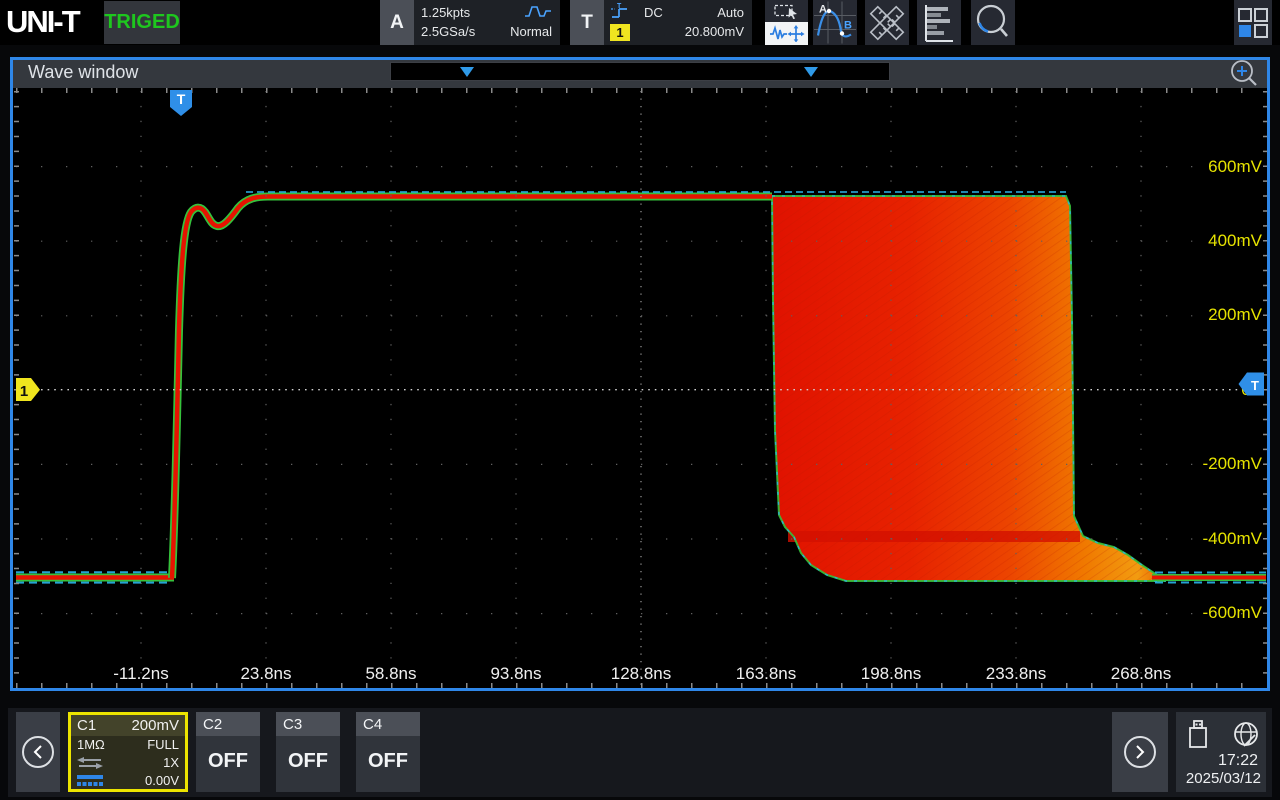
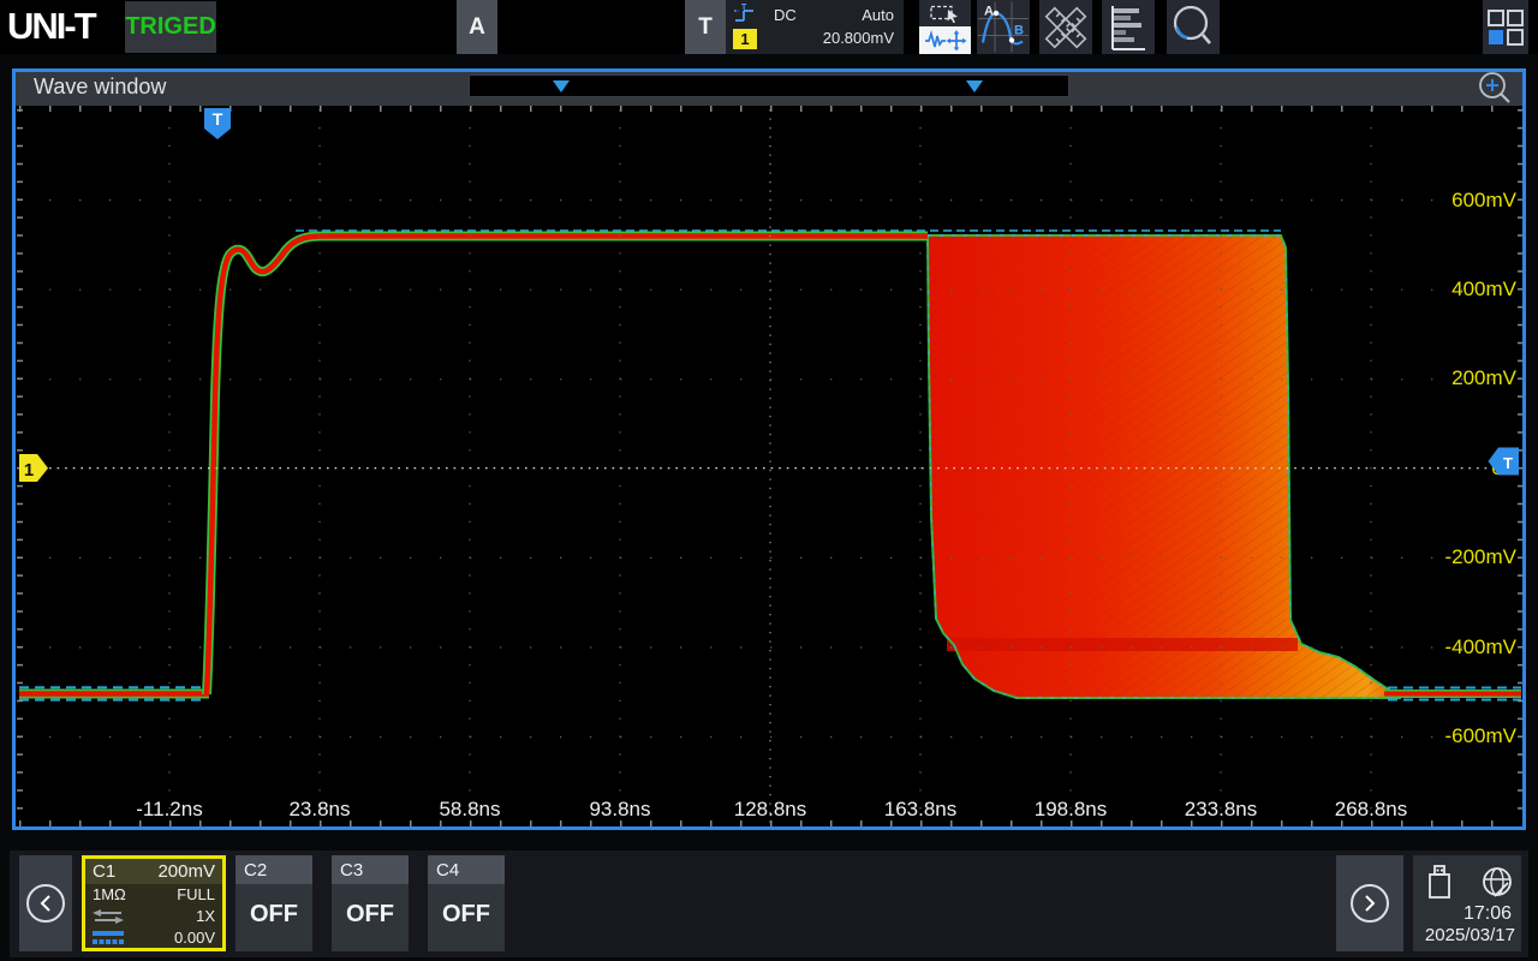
  UNI-T
  TRIGED
  A
- 1.25kpts
- 2.5GSa/s
- Normal
  T
  DC
  Auto
  1
  20.800mV
  A
  B
  Wave window
  600mV
  400mV
  200mV
  -200mV
  -400mV
  -600mV
  T
  1
  T
  -11.2ns
  23.8ns
  58.8ns
  93.8ns
  128.8ns
  163.8ns
  198.8ns
  233.8ns
  268.8ns
  C1
  200mV
  1MΩ
  FULL
  1X
  0.00V
  C2
  OFF
  C3
  OFF
  C4
  OFF
- 17:22
+ 17:06
- 2025/03/12
+ 2025/03/17
